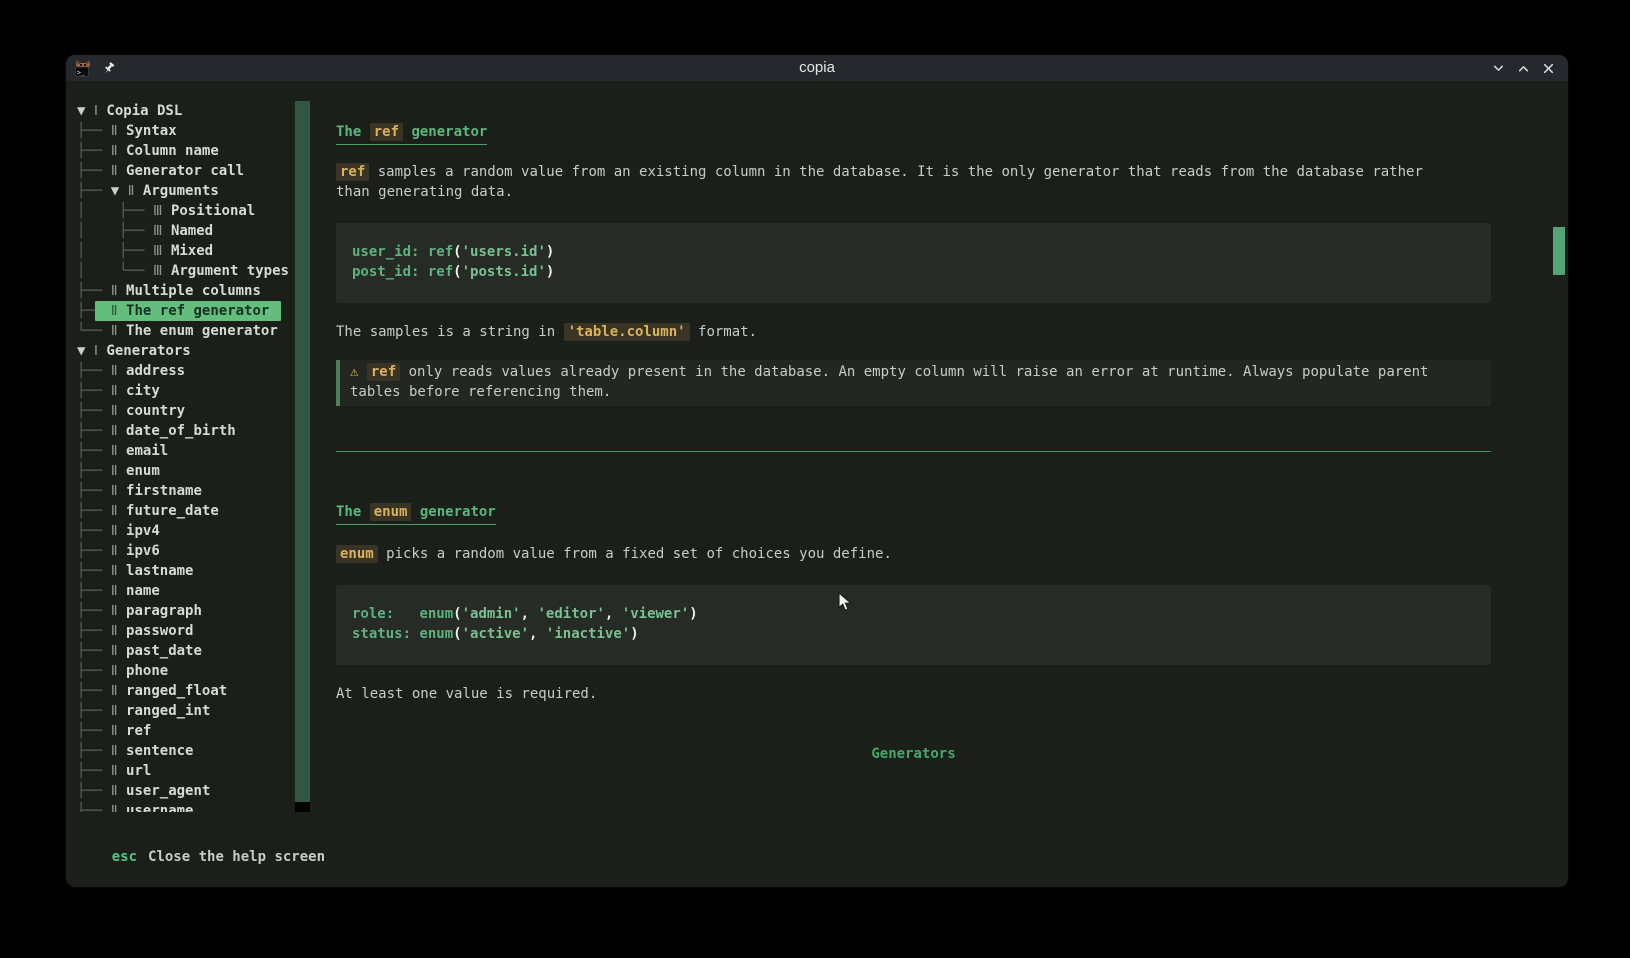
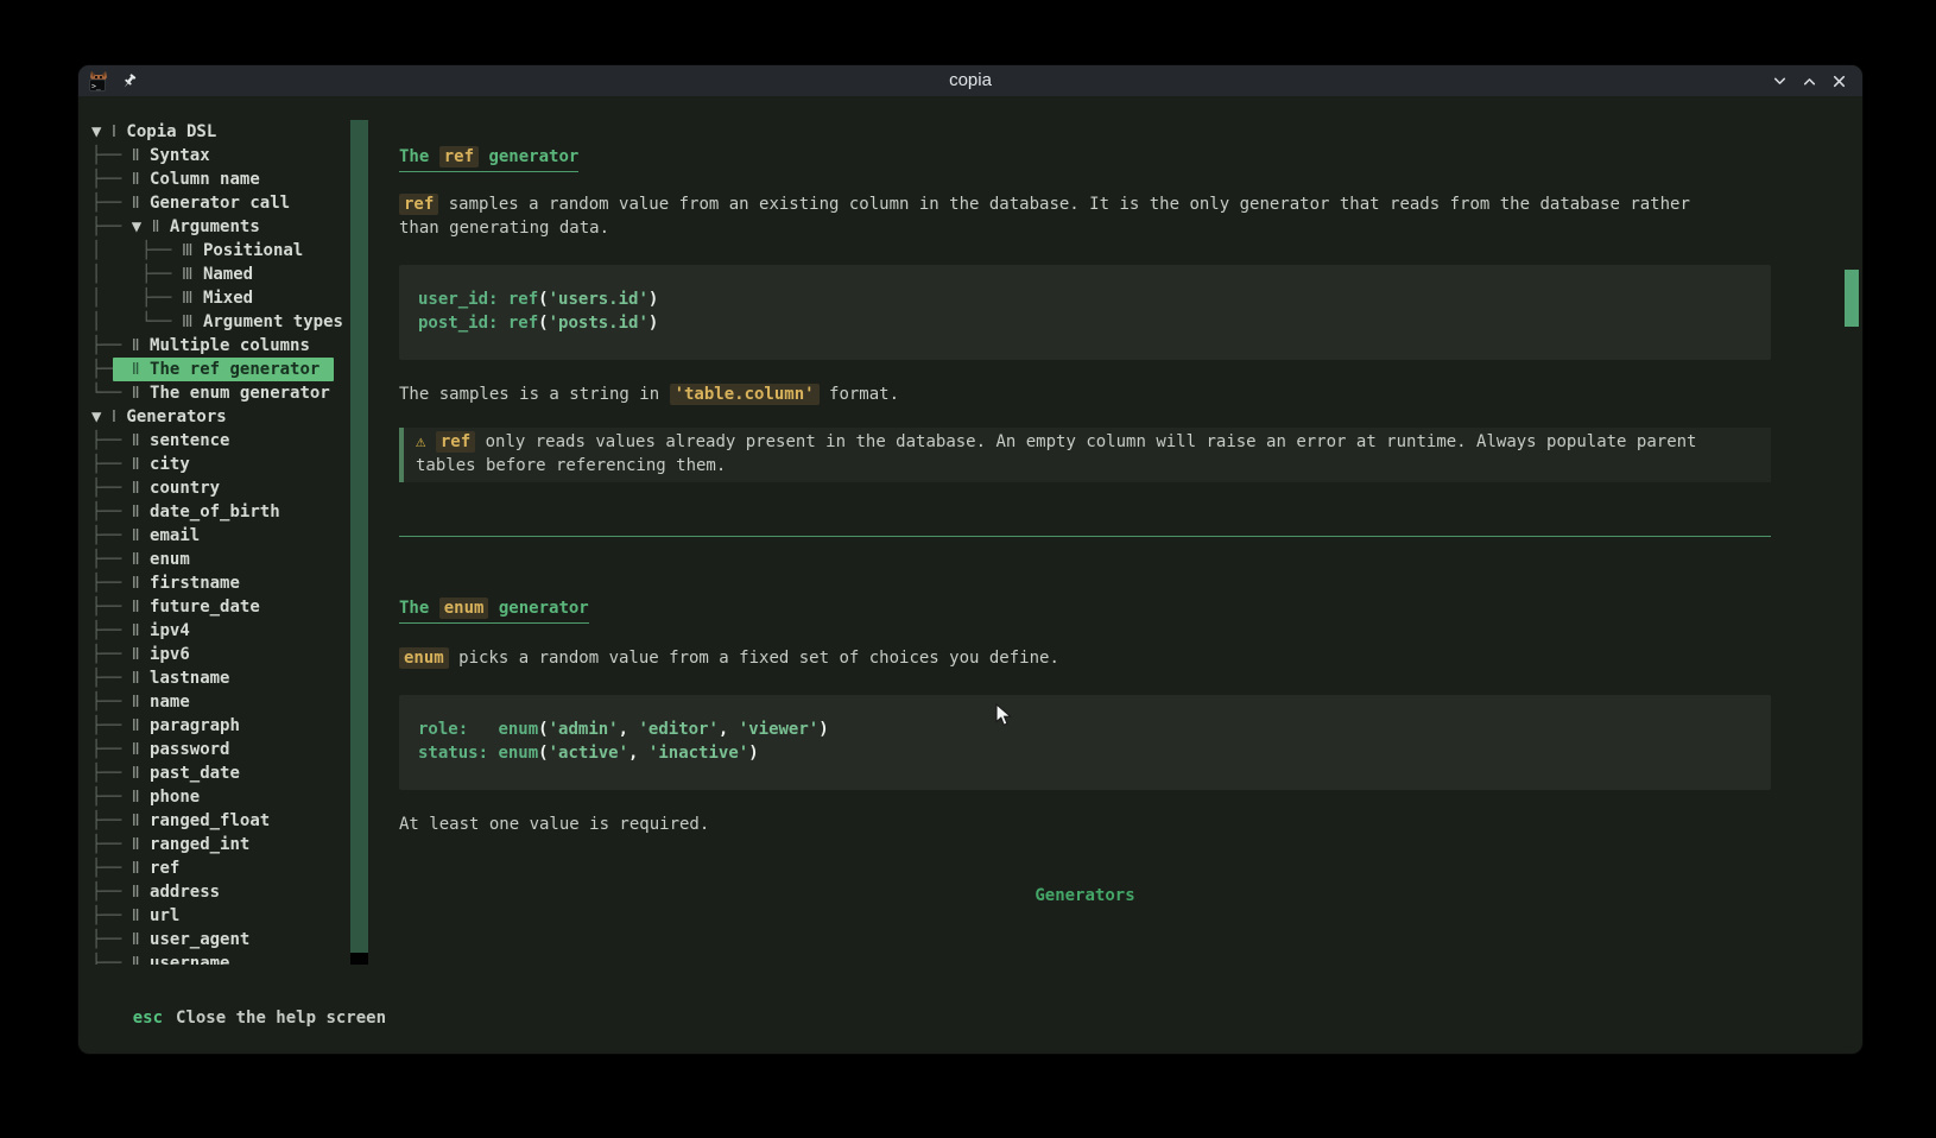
  >_
  copia
  ▼ Ⅰ Copia DSL
  ├── Ⅱ Syntax
  ├── Ⅱ Column name
  ├── Ⅱ Generator call
  ├── ▼ Ⅱ Arguments
  │ ├── Ⅲ Positional
  │ ├── Ⅲ Named
  │ ├── Ⅲ Mixed
  │ └── Ⅲ Argument types
  ├── Ⅱ Multiple columns
  ├─ Ⅱ The ref generator
  └── Ⅱ The enum generator
  ▼ Ⅰ Generators
- ├── Ⅱ address
+ ├── Ⅱ sentence
  ├── Ⅱ city
  ├── Ⅱ country
  ├── Ⅱ date_of_birth
  ├── Ⅱ email
  ├── Ⅱ enum
  ├── Ⅱ firstname
  ├── Ⅱ future_date
  ├── Ⅱ ipv4
  ├── Ⅱ ipv6
  ├── Ⅱ lastname
  ├── Ⅱ name
  ├── Ⅱ paragraph
  ├── Ⅱ password
  ├── Ⅱ past_date
  ├── Ⅱ phone
  ├── Ⅱ ranged_float
  ├── Ⅱ ranged_int
  ├── Ⅱ ref
- ├── Ⅱ sentence
+ ├── Ⅱ address
  ├── Ⅱ url
  ├── Ⅱ user_agent
  ├── Ⅱ username
  The ref generator
  ref samples a random value from an existing column in the database. It is the only generator that reads from the database rather
  than generating data.
  user_id: ref('users.id')
  post_id: ref('posts.id')
  The samples is a string in 'table.column' format.
  ⚠ ref only reads values already present in the database. An empty column will raise an error at runtime. Always populate parent
  tables before referencing them.
  The enum generator
  enum picks a random value from a fixed set of choices you define.
  role: enum('admin', 'editor', 'viewer')
  status: enum('active', 'inactive')
  At least one value is required.
  Generators
  esc Close the help screen
